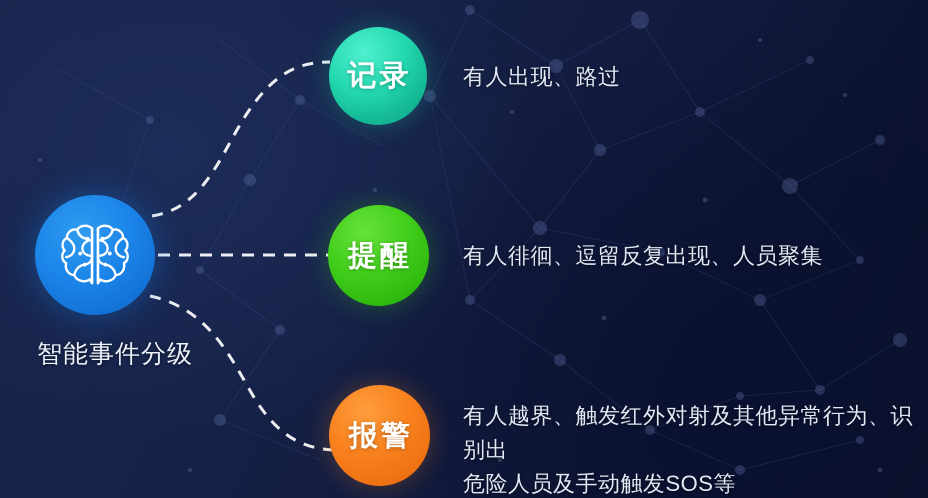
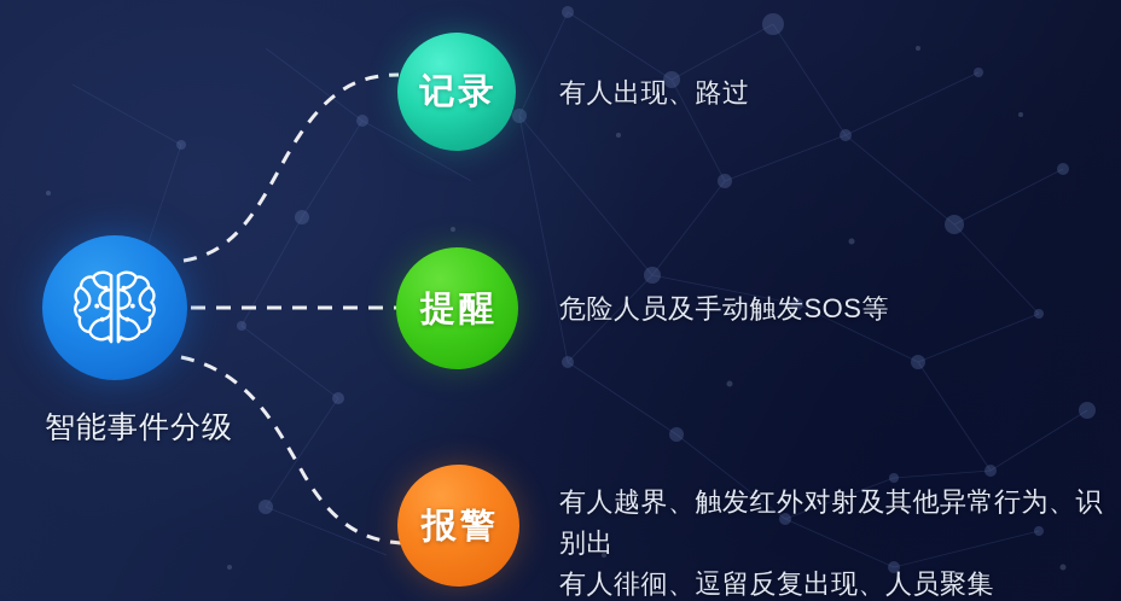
  智能事件分级
  记录
  有人出现、路过
  提醒
- 有人徘徊、逗留反复出现、人员聚集
+ 危险人员及手动触发SOS等
  报警
  有人越界、触发红外对射及其他异常行为、识别出
- 危险人员及手动触发SOS等
+ 有人徘徊、逗留反复出现、人员聚集
